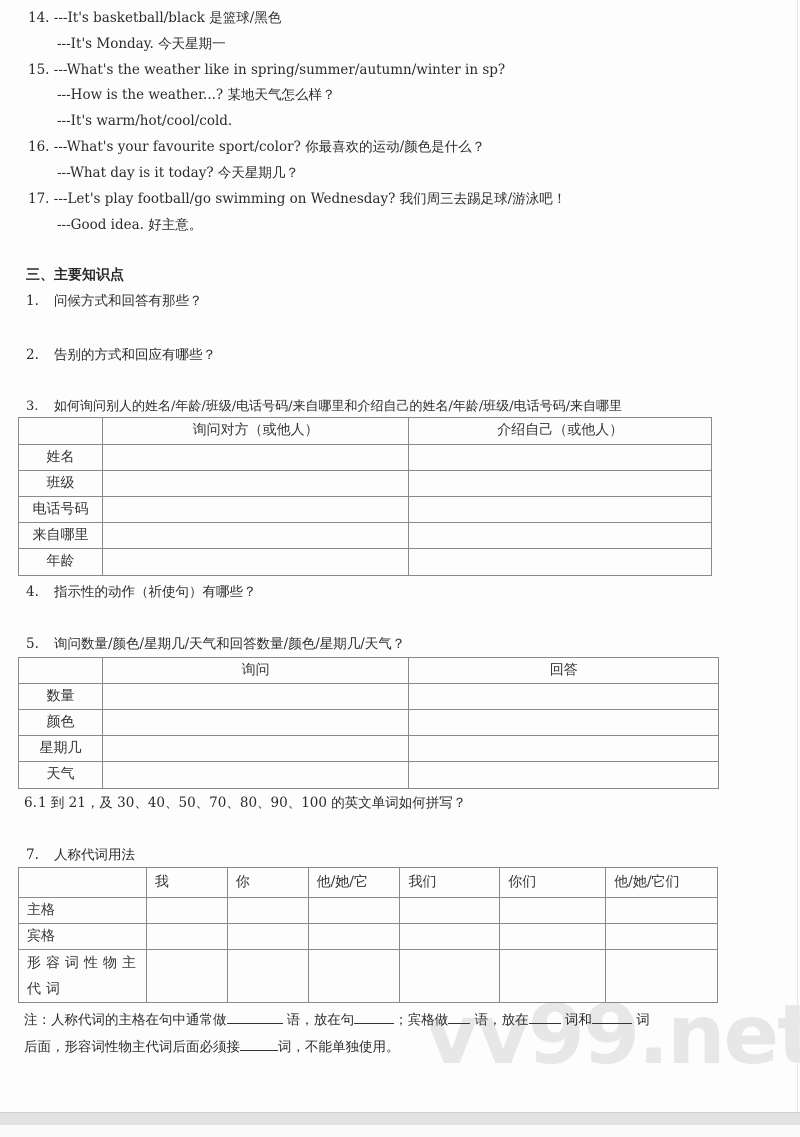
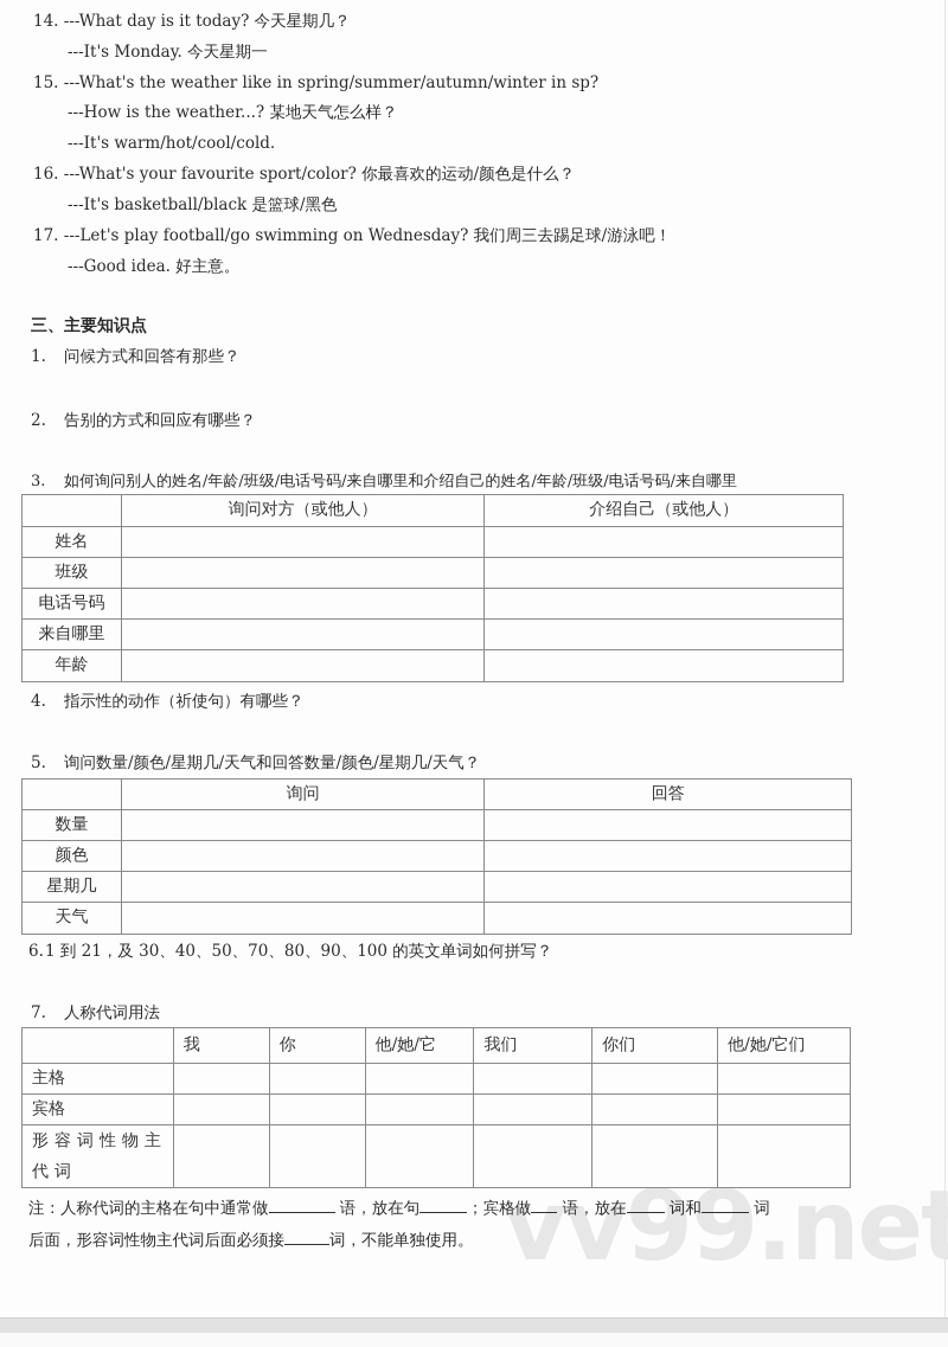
  vv99.net
- 14. ---It's basketball/black 是篮球/黑色
+ 14. ---What day is it today? 今天星期几？
  ---It's Monday. 今天星期一
  15. ---What's the weather like in spring/summer/autumn/winter in sp?
  ---How is the weather...? 某地天气怎么样？
  ---It's warm/hot/cool/cold.
  16. ---What's your favourite sport/color? 你最喜欢的运动/颜色是什么？
- ---What day is it today? 今天星期几？
+ ---It's basketball/black 是篮球/黑色
  17. ---Let's play football/go swimming on Wednesday? 我们周三去踢足球/游泳吧！
  ---Good idea. 好主意。
  三、主要知识点
  1. 问候方式和回答有那些？
  2. 告别的方式和回应有哪些？
  3. 如何询问别人的姓名/年龄/班级/电话号码/来自哪里和介绍自己的姓名/年龄/班级/电话号码/来自哪里
  	询问对方（或他人）	介绍自己（或他人）
  姓名
  班级
  电话号码
  来自哪里
  年龄
  4. 指示性的动作（祈使句）有哪些？
  5. 询问数量/颜色/星期几/天气和回答数量/颜色/星期几/天气？
  	询问	回答
  数量
  颜色
  星期几
  天气
  6.1 到 21，及 30、40、50、70、80、90、100 的英文单词如何拼写？
  7. 人称代词用法
  	我	你	他/她/它	我们	你们	他/她/它们
  主格
  宾格
  形容词性物主代词
  注：人称代词的主格在句中通常做 语，放在句 ；宾格做 语，放在 词和 词
  后面，形容词性物主代词后面必须接 词，不能单独使用。
